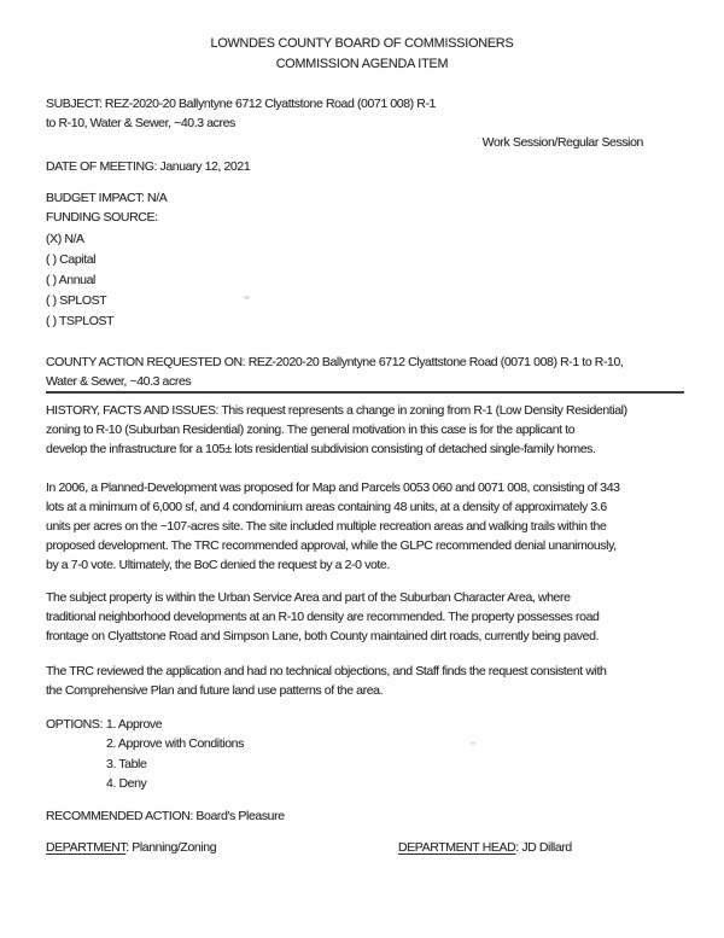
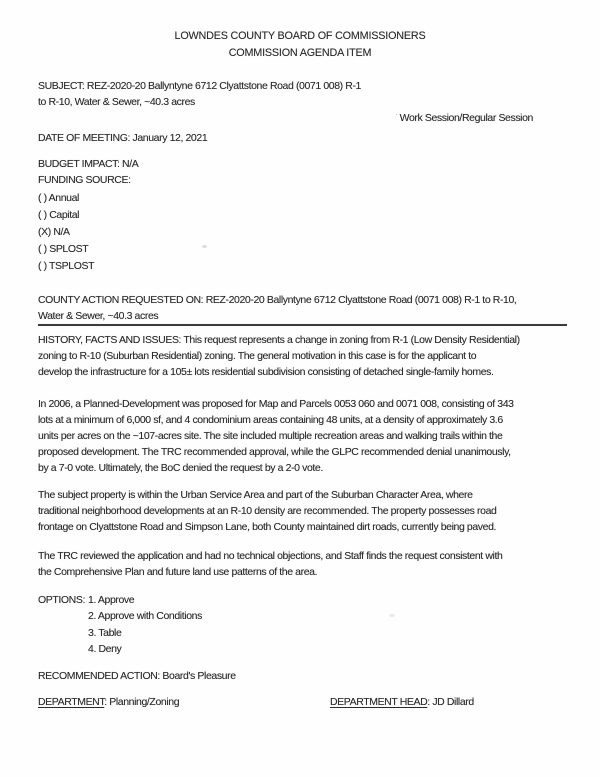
  LOWNDES COUNTY BOARD OF COMMISSIONERS
  COMMISSION AGENDA ITEM
  SUBJECT: REZ-2020-20 Ballyntyne 6712 Clyattstone Road (0071 008) R-1
  to R-10, Water & Sewer, ~40.3 acres
  Work Session/Regular Session
  DATE OF MEETING: January 12, 2021
  BUDGET IMPACT: N/A
  FUNDING SOURCE:
- (X) N/A
+ ( ) Annual
  ( ) Capital
- ( ) Annual
+ (X) N/A
  ( ) SPLOST
  ( ) TSPLOST
  COUNTY ACTION REQUESTED ON: REZ-2020-20 Ballyntyne 6712 Clyattstone Road (0071 008) R-1 to R-10,
  Water & Sewer, ~40.3 acres
  HISTORY, FACTS AND ISSUES: This request represents a change in zoning from R-1 (Low Density Residential)
  zoning to R-10 (Suburban Residential) zoning. The general motivation in this case is for the applicant to
  develop the infrastructure for a 105± lots residential subdivision consisting of detached single-family homes.
  In 2006, a Planned-Development was proposed for Map and Parcels 0053 060 and 0071 008, consisting of 343
  lots at a minimum of 6,000 sf, and 4 condominium areas containing 48 units, at a density of approximately 3.6
  units per acres on the ~107-acres site. The site included multiple recreation areas and walking trails within the
  proposed development. The TRC recommended approval, while the GLPC recommended denial unanimously,
  by a 7-0 vote. Ultimately, the BoC denied the request by a 2-0 vote.
  The subject property is within the Urban Service Area and part of the Suburban Character Area, where
  traditional neighborhood developments at an R-10 density are recommended. The property possesses road
  frontage on Clyattstone Road and Simpson Lane, both County maintained dirt roads, currently being paved.
  The TRC reviewed the application and had no technical objections, and Staff finds the request consistent with
  the Comprehensive Plan and future land use patterns of the area.
  OPTIONS:
  1. Approve
  2. Approve with Conditions
  3. Table
  4. Deny
  RECOMMENDED ACTION: Board's Pleasure
  DEPARTMENT: Planning/Zoning
  DEPARTMENT HEAD: JD Dillard
